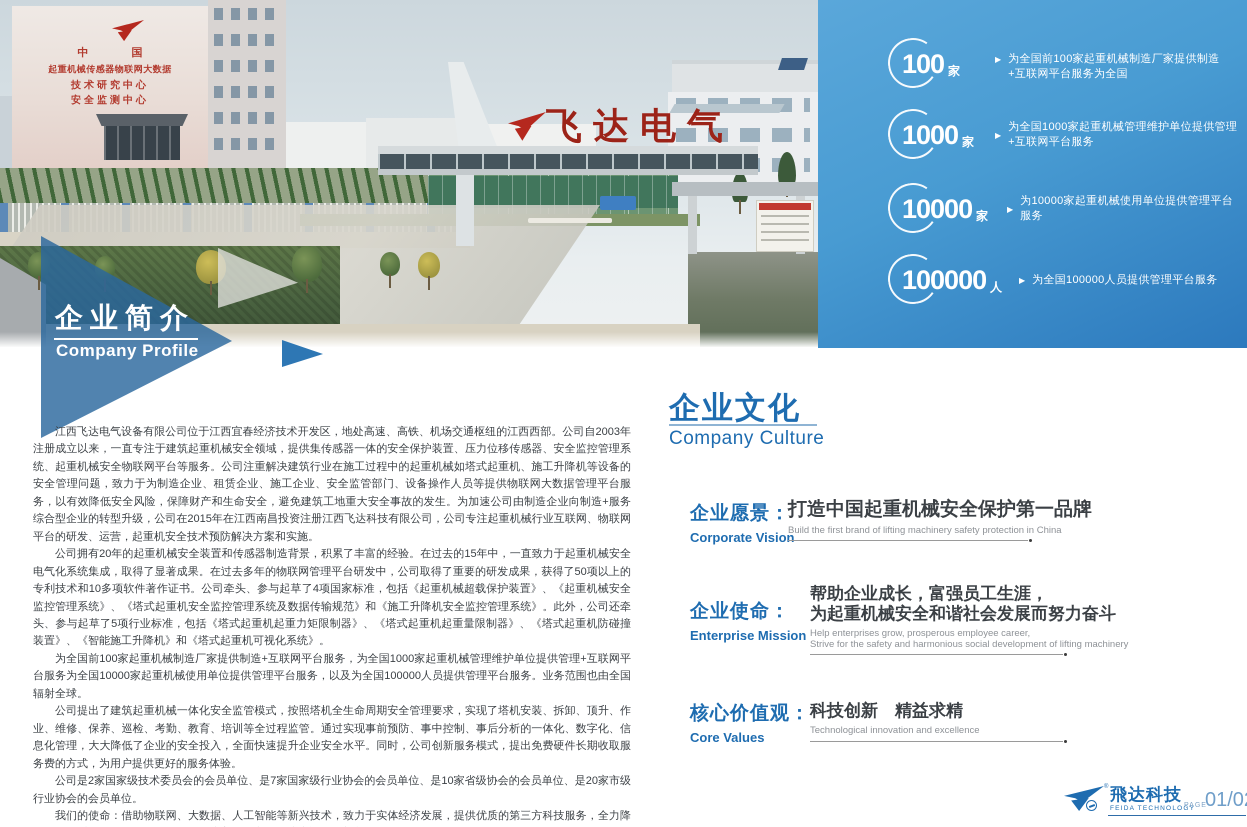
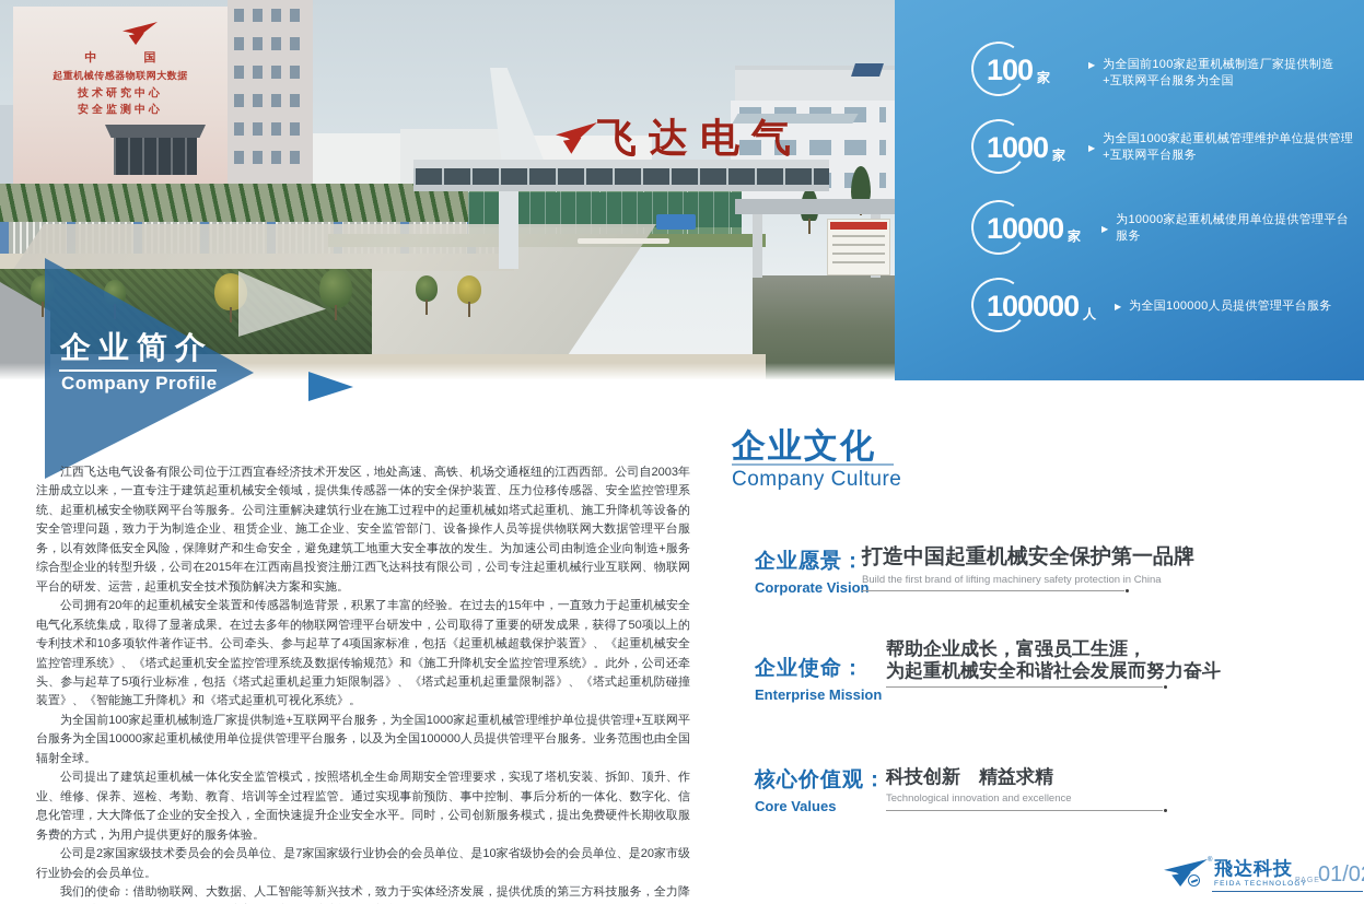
  中 国
  起重机械传感器物联网大数据
  技术研究中心
  安全监测中心
  飞达电气
  100
  家
  ▶
  为全国前100家起重机械制造厂家提供制造
  +互联网平台服务为全国
  1000
  家
  ▶
  为全国1000家起重机械管理维护单位提供管理
  +互联网平台服务
  10000
  家
  ▶
  为10000家起重机械使用单位提供管理平台服务
  100000
  人
  ▶
  为全国100000人员提供管理平台服务
  企业简介
  Company Profile
  江西飞达电气设备有限公司位于江西宜春经济技术开发区，地处高速、高铁、机场交通枢纽的江西西部。公司自2003年注册成立以来，一直专注于建筑起重机械安全领域，提供集传感器一体的安全保护装置、压力位移传感器、安全监控管理系统、起重机械安全物联网平台等服务。公司注重解决建筑行业在施工过程中的起重机械如塔式起重机、施工升降机等设备的安全管理问题，致力于为制造企业、租赁企业、施工企业、安全监管部门、设备操作人员等提供物联网大数据管理平台服务，以有效降低安全风险，保障财产和生命安全，避免建筑工地重大安全事故的发生。为加速公司由制造企业向制造+服务综合型企业的转型升级，公司在2015年在江西南昌投资注册江西飞达科技有限公司，公司专注起重机械行业互联网、物联网平台的研发、运营，起重机安全技术预防解决方案和实施。
  公司拥有20年的起重机械安全装置和传感器制造背景，积累了丰富的经验。在过去的15年中，一直致力于起重机械安全电气化系统集成，取得了显著成果。在过去多年的物联网管理平台研发中，公司取得了重要的研发成果，获得了50项以上的专利技术和10多项软件著作证书。公司牵头、参与起草了4项国家标准，包括《起重机械超载保护装置》、《起重机械安全监控管理系统》、《塔式起重机安全监控管理系统及数据传输规范》和《施工升降机安全监控管理系统》。此外，公司还牵头、参与起草了5项行业标准，包括《塔式起重机起重力矩限制器》、《塔式起重机起重量限制器》、《塔式起重机防碰撞装置》、《智能施工升降机》和《塔式起重机可视化系统》。
  为全国前100家起重机械制造厂家提供制造+互联网平台服务，为全国1000家起重机械管理维护单位提供管理+互联网平台服务为全国10000家起重机械使用单位提供管理平台服务，以及为全国100000人员提供管理平台服务。业务范围也由全国辐射全球。
  公司提出了建筑起重机械一体化安全监管模式，按照塔机全生命周期安全管理要求，实现了塔机安装、拆卸、顶升、作业、维修、保养、巡检、考勤、教育、培训等全过程监管。通过实现事前预防、事中控制、事后分析的一体化、数字化、信息化管理，大大降低了企业的安全投入，全面快速提升企业安全水平。同时，公司创新服务模式，提出免费硬件长期收取服务费的方式，为用户提供更好的服务体验。
  公司是2家国家级技术委员会的会员单位、是7家国家级行业协会的会员单位、是10家省级协会的会员单位、是20家市级行业协会的会员单位。
  企业文化
  Company Culture
  企业愿景：
  Corporate Vision
  打造中国起重机械安全保护第一品牌
  Build the first brand of lifting machinery safety protection in China
  企业使命：
  Enterprise Mission
  帮助企业成长，富强员工生涯，
  为起重机械安全和谐社会发展而努力奋斗
- Help enterprises grow, prosperous employee career,
- Strive for the safety and harmonious social development of lifting machinery
  核心价值观：
  Core Values
  科技创新 精益求精
  Technological innovation and excellence
  飛达科技
  01/0
